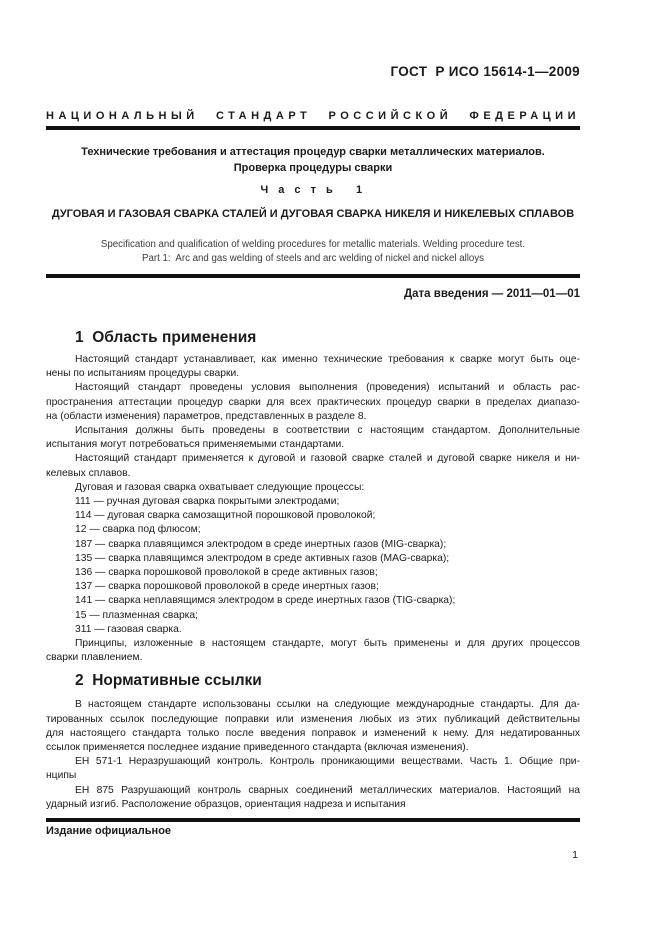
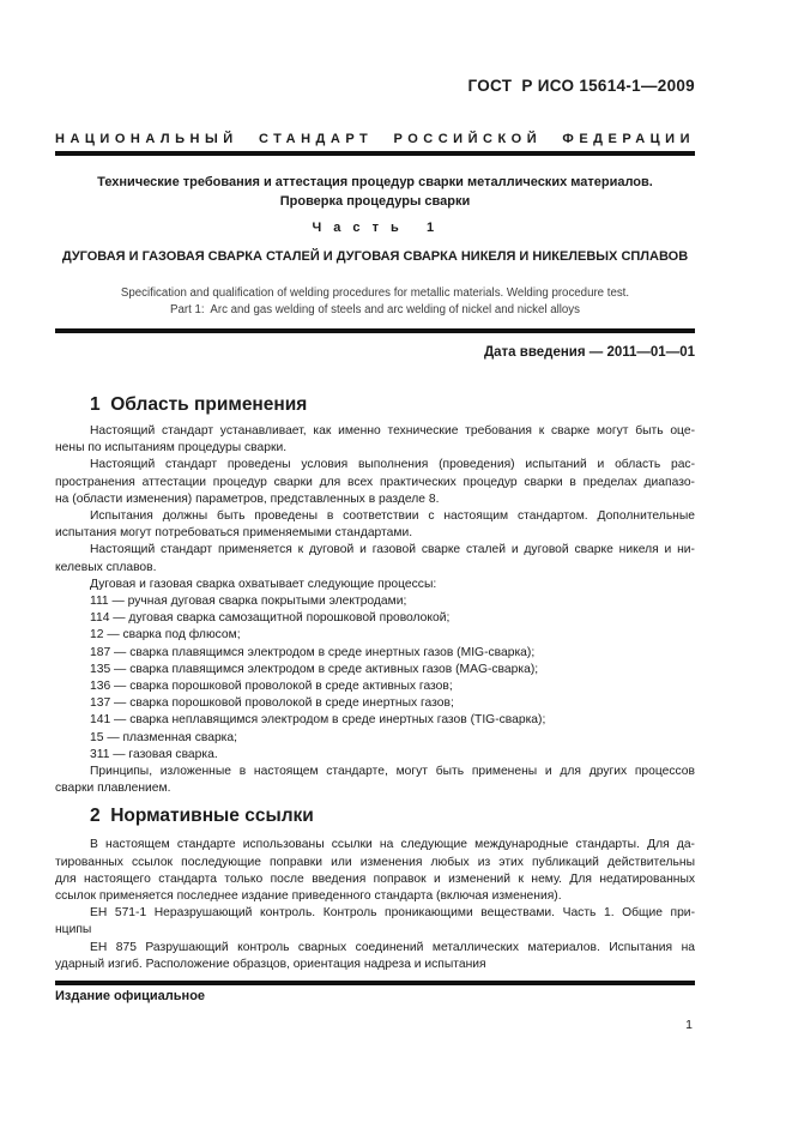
  ГОСТ Р ИСО 15614-1—2009
  НАЦИОНАЛЬНЫЙ СТАНДАРТ РОССИЙСКОЙ ФЕДЕРАЦИИ
  Технические требования и аттестация процедур сварки металлических материалов.
  Проверка процедуры сварки
  Ч а с т ь 1
  ДУГОВАЯ И ГАЗОВАЯ СВАРКА СТАЛЕЙ И ДУГОВАЯ СВАРКА НИКЕЛЯ И НИКЕЛЕВЫХ СПЛАВОВ
  Specification and qualification of welding procedures for metallic materials. Welding procedure test.
  Part 1: Arc and gas welding of steels and arc welding of nickel and nickel alloys
  Дата введения — 2011—01—01
  1 Область применения
  Настоящий стандарт устанавливает, как именно технические требования к сварке могут быть оце-
  нены по испытаниям процедуры сварки.
  Настоящий стандарт проведены условия выполнения (проведения) испытаний и область рас-
  пространения аттестации процедур сварки для всех практических процедур сварки в пределах диапазо-
  на (области изменения) параметров, представленных в разделе 8.
  Испытания должны быть проведены в соответствии с настоящим стандартом. Дополнительные
  испытания могут потребоваться применяемыми стандартами.
  Настоящий стандарт применяется к дуговой и газовой сварке сталей и дуговой сварке никеля и ни-
  келевых сплавов.
  Дуговая и газовая сварка охватывает следующие процессы:
  111 — ручная дуговая сварка покрытыми электродами;
  114 — дуговая сварка самозащитной порошковой проволокой;
  12 — сварка под флюсом;
  187 — сварка плавящимся электродом в среде инертных газов (MIG-сварка);
  135 — сварка плавящимся электродом в среде активных газов (MAG-сварка);
  136 — сварка порошковой проволокой в среде активных газов;
  137 — сварка порошковой проволокой в среде инертных газов;
  141 — сварка неплавящимся электродом в среде инертных газов (TIG-сварка);
  15 — плазменная сварка;
  311 — газовая сварка.
  Принципы, изложенные в настоящем стандарте, могут быть применены и для других процессов
  сварки плавлением.
  2 Нормативные ссылки
  В настоящем стандарте использованы ссылки на следующие международные стандарты. Для да-
  тированных ссылок последующие поправки или изменения любых из этих публикаций действительны
  для настоящего стандарта только после введения поправок и изменений к нему. Для недатированных
  ссылок применяется последнее издание приведенного стандарта (включая изменения).
  ЕН 571-1 Неразрушающий контроль. Контроль проникающими веществами. Часть 1. Общие при-
  нципы
- ЕН 875 Разрушающий контроль сварных соединений металлических материалов. Настоящий на
+ ЕН 875 Разрушающий контроль сварных соединений металлических материалов. Испытания на
  ударный изгиб. Расположение образцов, ориентация надреза и испытания
  Издание официальное
  1
